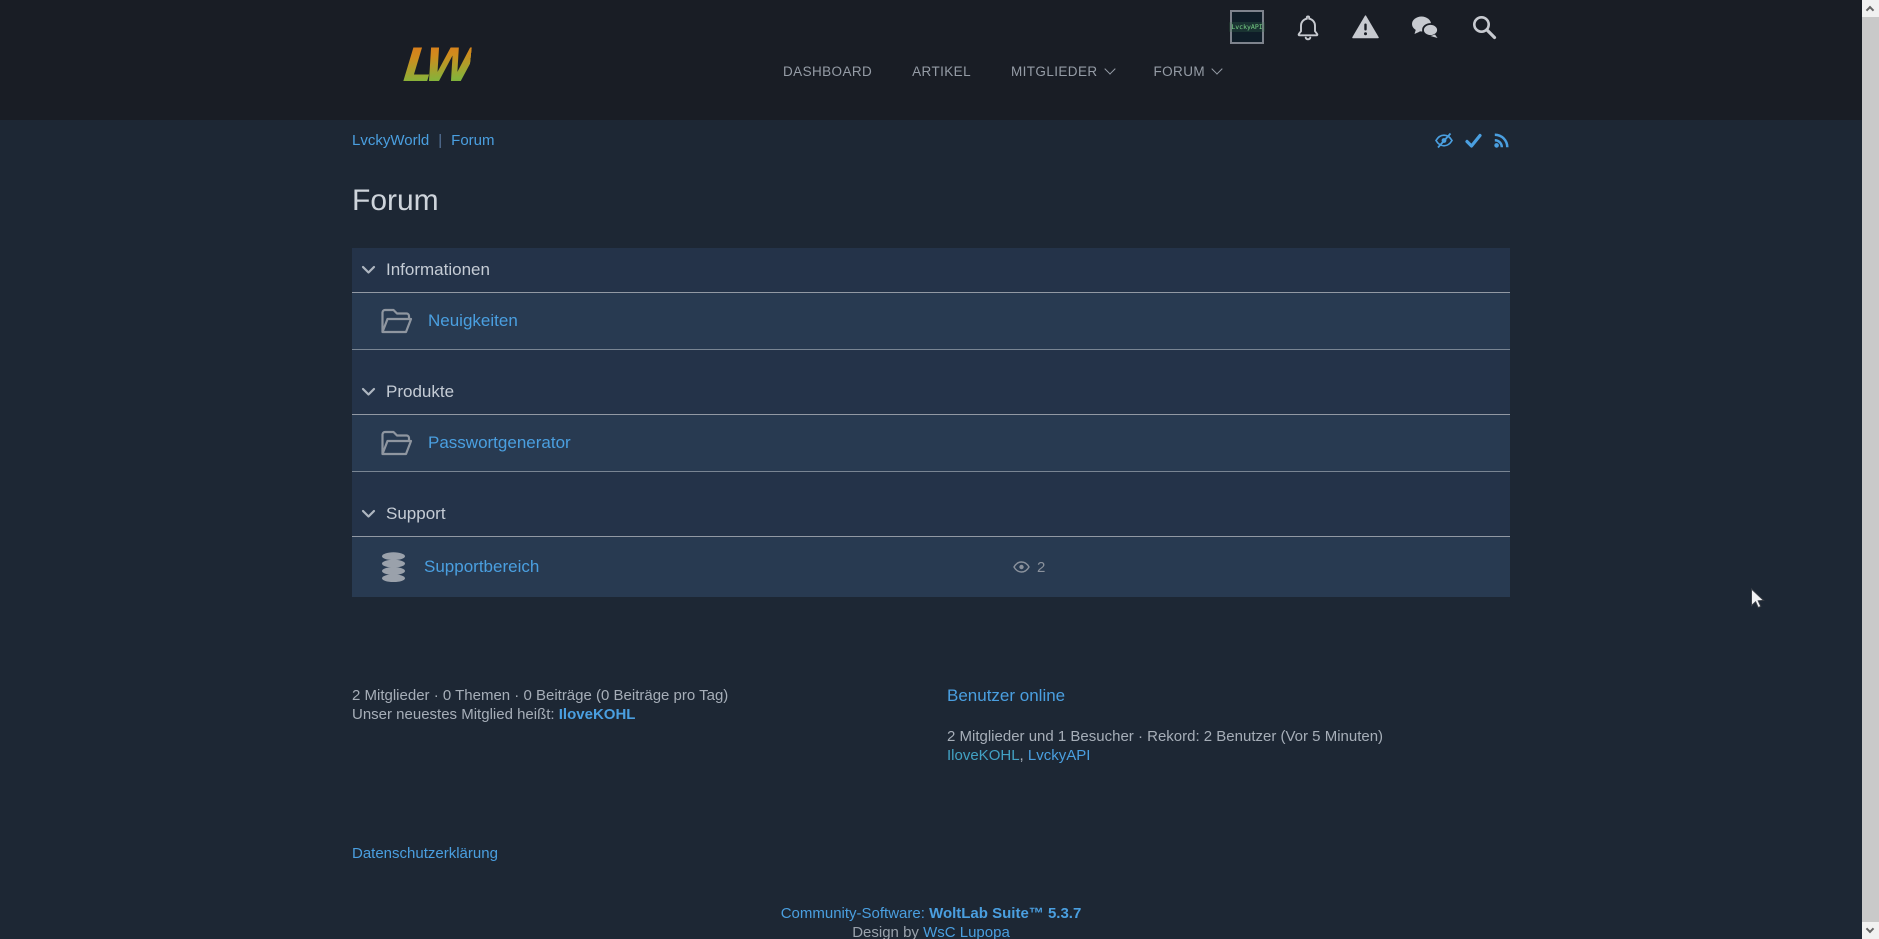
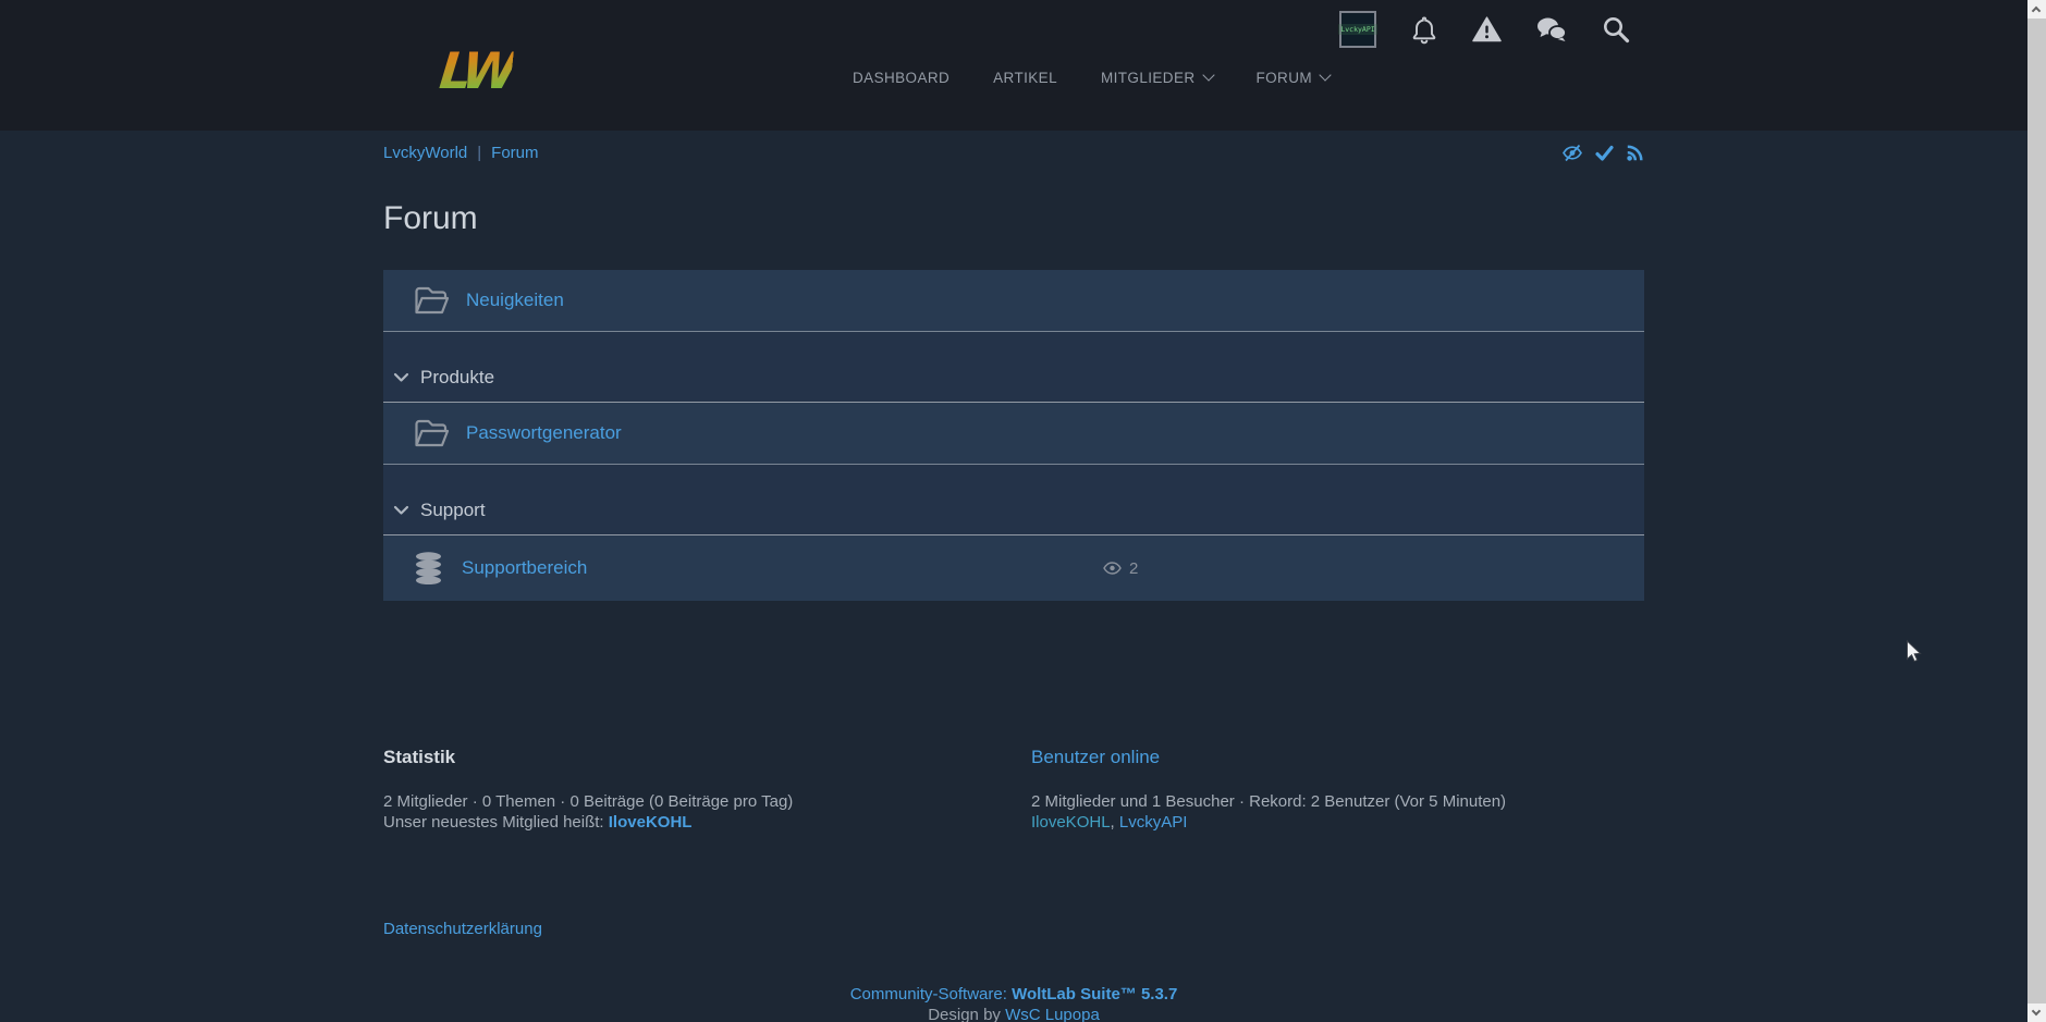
  LvckyAPI
  DASHBOARD
  ARTIKEL
  MITGLIEDER
  FORUM
  LvckyWorld
  |
  Forum
  Forum
- Informationen
  Neuigkeiten
  Produkte
  Passwortgenerator
  Support
  Supportbereich
  2
+ Statistik
  2 Mitglieder · 0 Themen · 0 Beiträge (0 Beiträge pro Tag)
  Unser neuestes Mitglied heißt: IloveKOHL
  Benutzer online
  2 Mitglieder und 1 Besucher · Rekord: 2 Benutzer (Vor 5 Minuten)
  IloveKOHL, LvckyAPI
  Datenschutzerklärung
  Community-Software: WoltLab Suite™ 5.3.7
  Design by WsC Lupopa
